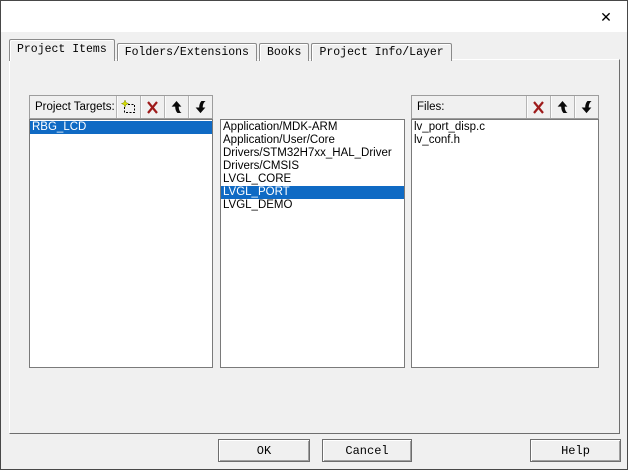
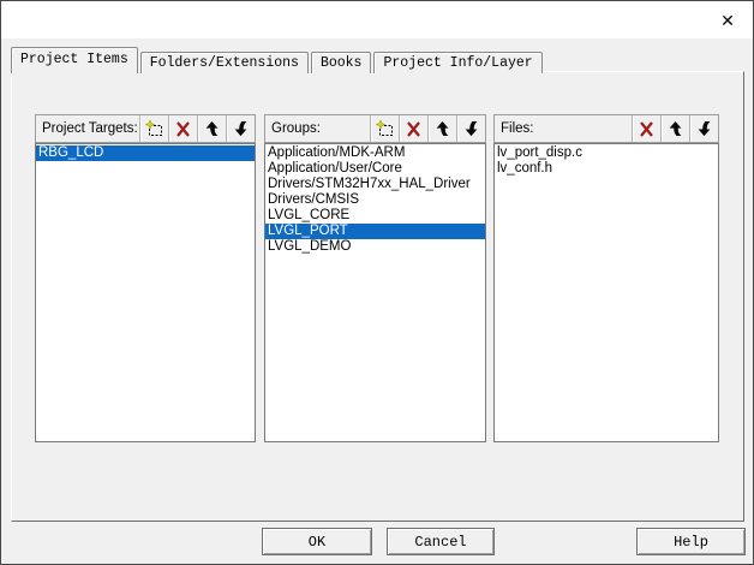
  ✕
  Project Items Folders/Extensions Books Project Info/Layer
  Project Targets:
  RBG_LCD
+ Groups:
  Application/MDK-ARM
  Application/User/Core
  Drivers/STM32H7xx_HAL_Driver
  Drivers/CMSIS
  LVGL_CORE
  LVGL_PORT
  LVGL_DEMO
  Files:
  lv_port_disp.c
  lv_conf.h
  OK
  Cancel
  Help
